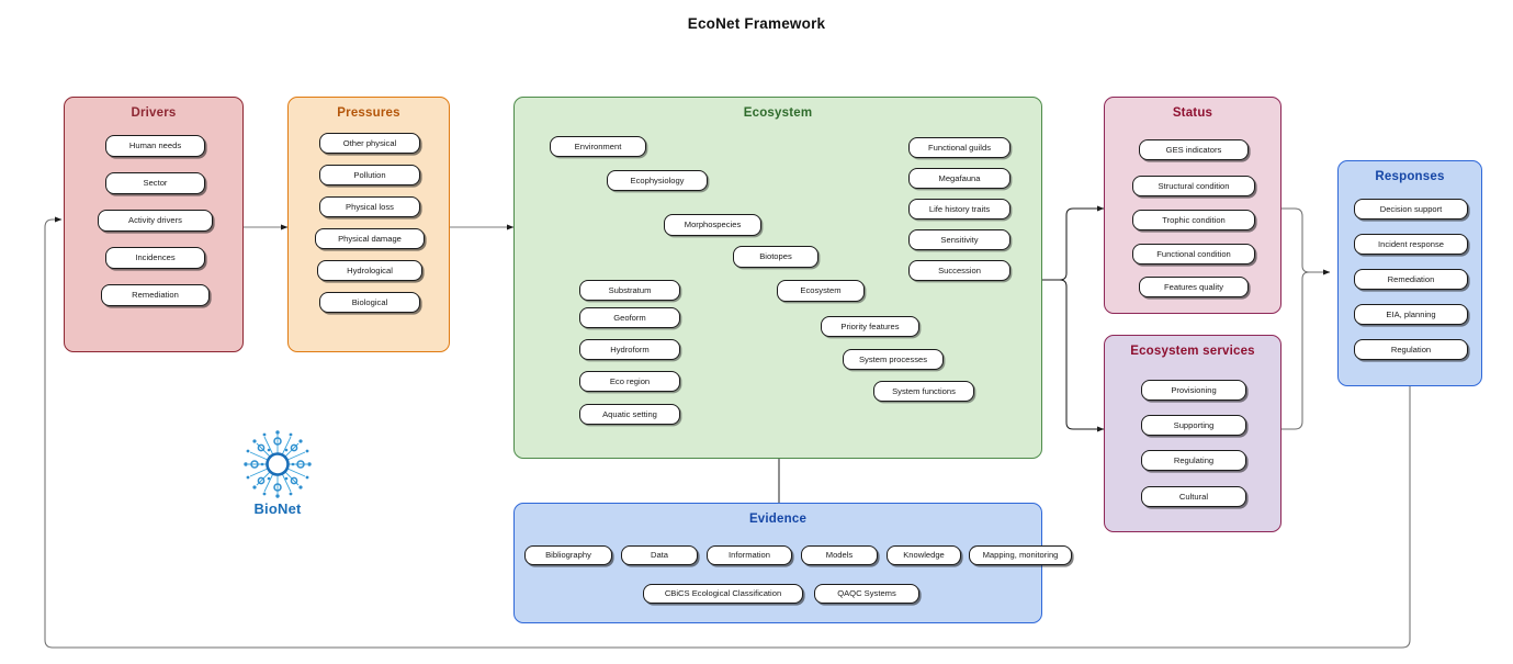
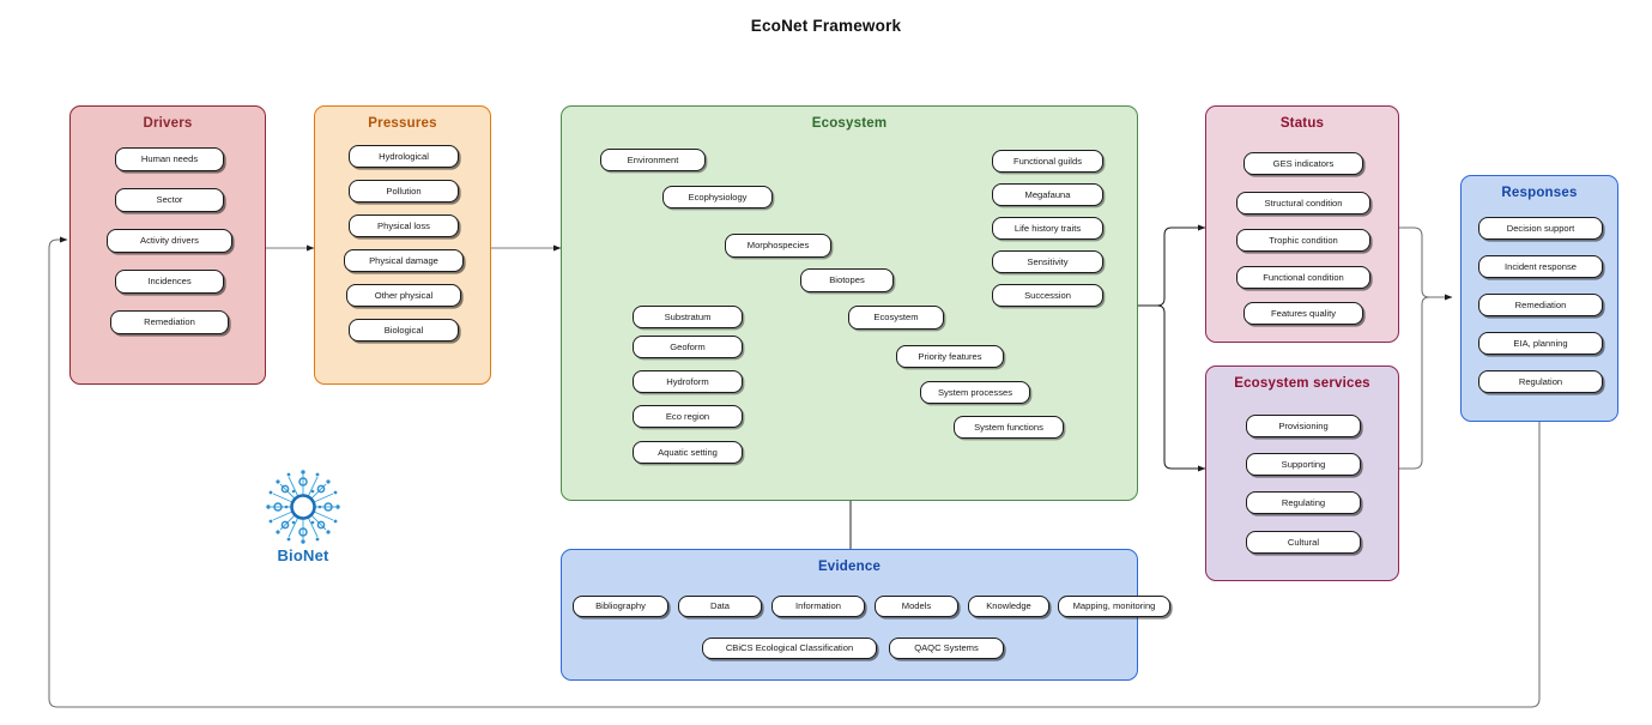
  EcoNet Framework
  Drivers
  Human needs
  Sector
  Activity drivers
  Incidences
  Remediation
  Pressures
- Other physical
+ Hydrological
  Pollution
  Physical loss
  Physical damage
- Hydrological
+ Other physical
  Biological
  Ecosystem
  Environment
  Ecophysiology
  Morphospecies
  Biotopes
  Ecosystem
  Substratum
  Geoform
  Hydroform
  Eco region
  Aquatic setting
  Functional guilds
  Megafauna
  Life history traits
  Sensitivity
  Succession
  Priority features
  System processes
  System functions
  Status
  GES indicators
  Structural condition
  Trophic condition
  Functional condition
  Features quality
  Ecosystem services
  Provisioning
  Supporting
  Regulating
  Cultural
  Responses
  Decision support
  Incident response
  Remediation
  EIA, planning
  Regulation
  Evidence
  Bibliography
  Data
  Information
  Models
  Knowledge
  Mapping, monitoring
  CBiCS Ecological Classification
  QAQC Systems
  BioNet
